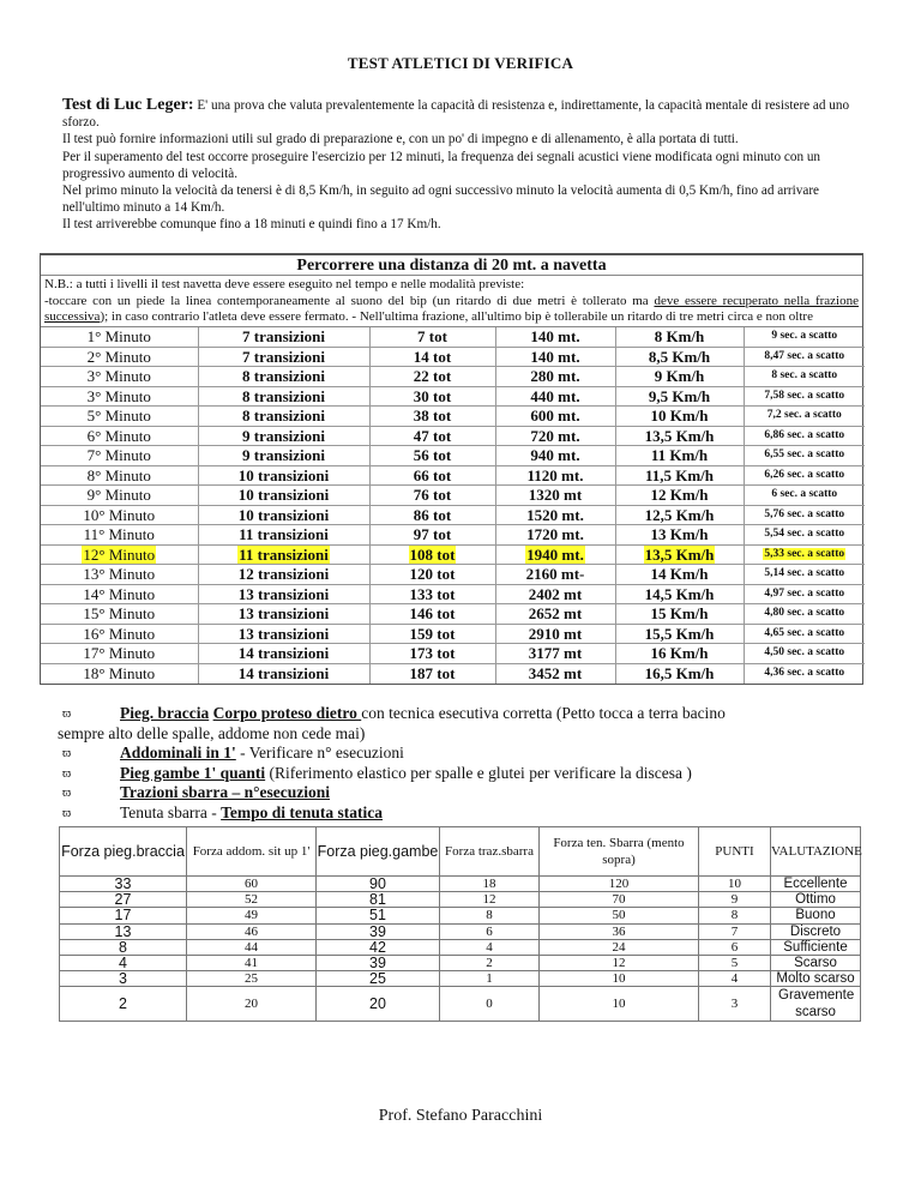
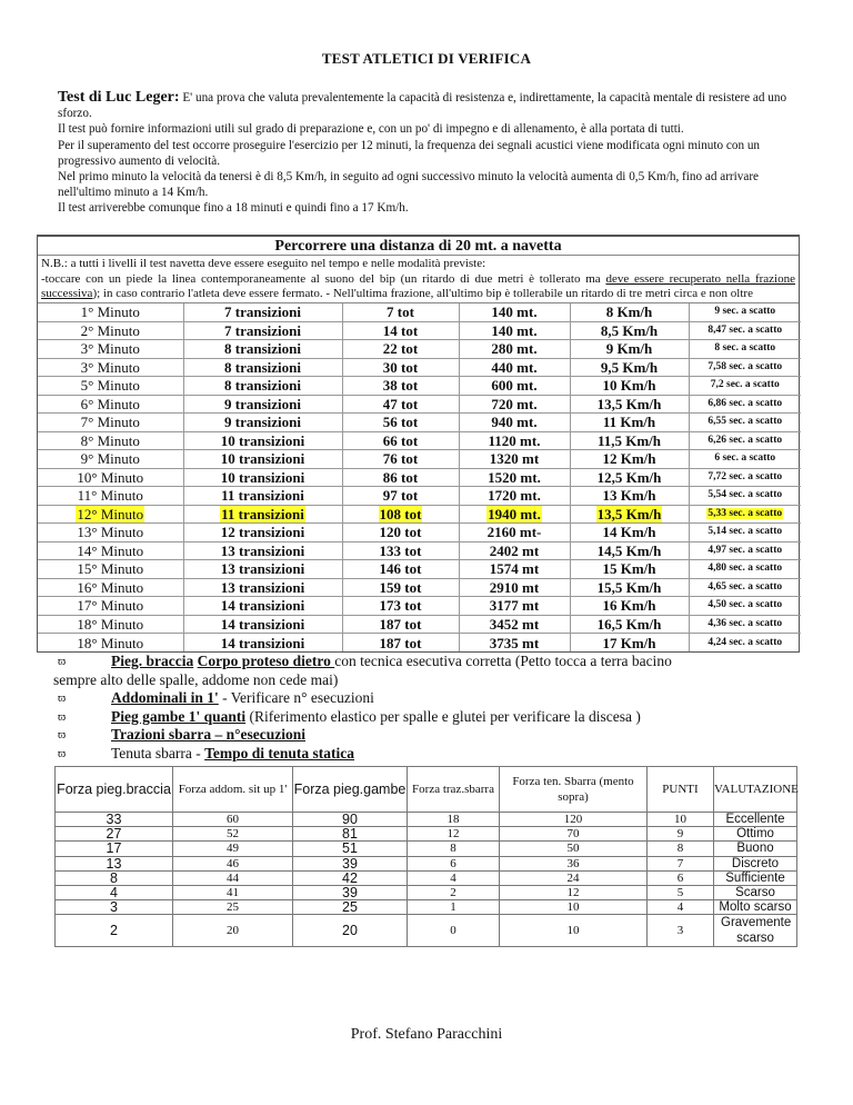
  TEST ATLETICI DI VERIFICA
  Test di Luc Leger: E' una prova che valuta prevalentemente la capacità di resistenza e, indirettamente, la capacità mentale di resistere ad uno sforzo.
  Il test può fornire informazioni utili sul grado di preparazione e, con un po' di impegno e di allenamento, è alla portata di tutti.
  Per il superamento del test occorre proseguire l'esercizio per 12 minuti, la frequenza dei segnali acustici viene modificata ogni minuto con un progressivo aumento di velocità.
  Nel primo minuto la velocità da tenersi è di 8,5 Km/h, in seguito ad ogni successivo minuto la velocità aumenta di 0,5 Km/h, fino ad arrivare nell'ultimo minuto a 14 Km/h.
  Il test arriverebbe comunque fino a 18 minuti e quindi fino a 17 Km/h.
  Percorrere una distanza di 20 mt. a navetta
  N.B.: a tutti i livelli il test navetta deve essere eseguito nel tempo e nelle modalità previste:
  -toccare con un piede la linea contemporaneamente al suono del bip (un ritardo di due metri è tollerato ma deve essere recuperato nella frazione successiva); in caso contrario l'atleta deve essere fermato. - Nell'ultima frazione, all'ultimo bip è tollerabile un ritardo di tre metri circa e non oltre
  1° Minuto	7 transizioni	7 tot	140 mt.	8 Km/h	9 sec. a scatto
  2° Minuto	7 transizioni	14 tot	140 mt.	8,5 Km/h	8,47 sec. a scatto
  3° Minuto	8 transizioni	22 tot	280 mt.	9 Km/h	8 sec. a scatto
  3° Minuto	8 transizioni	30 tot	440 mt.	9,5 Km/h	7,58 sec. a scatto
  5° Minuto	8 transizioni	38 tot	600 mt.	10 Km/h	7,2 sec. a scatto
  6° Minuto	9 transizioni	47 tot	720 mt.	13,5 Km/h	6,86 sec. a scatto
  7° Minuto	9 transizioni	56 tot	940 mt.	11 Km/h	6,55 sec. a scatto
  8° Minuto	10 transizioni	66 tot	1120 mt.	11,5 Km/h	6,26 sec. a scatto
  9° Minuto	10 transizioni	76 tot	1320 mt	12 Km/h	6 sec. a scatto
- 10° Minuto	10 transizioni	86 tot	1520 mt.	12,5 Km/h	5,76 sec. a scatto
+ 10° Minuto	10 transizioni	86 tot	1520 mt.	12,5 Km/h	7,72 sec. a scatto
  11° Minuto	11 transizioni	97 tot	1720 mt.	13 Km/h	5,54 sec. a scatto
  12° Minuto	11 transizioni	108 tot	1940 mt.	13,5 Km/h	5,33 sec. a scatto
  13° Minuto	12 transizioni	120 tot	2160 mt-	14 Km/h	5,14 sec. a scatto
  14° Minuto	13 transizioni	133 tot	2402 mt	14,5 Km/h	4,97 sec. a scatto
- 15° Minuto	13 transizioni	146 tot	2652 mt	15 Km/h	4,80 sec. a scatto
+ 15° Minuto	13 transizioni	146 tot	1574 mt	15 Km/h	4,80 sec. a scatto
  16° Minuto	13 transizioni	159 tot	2910 mt	15,5 Km/h	4,65 sec. a scatto
  17° Minuto	14 transizioni	173 tot	3177 mt	16 Km/h	4,50 sec. a scatto
  18° Minuto	14 transizioni	187 tot	3452 mt	16,5 Km/h	4,36 sec. a scatto
+ 18° Minuto	14 transizioni	187 tot	3735 mt	17 Km/h	4,24 sec. a scatto
  ϖ
  Pieg. braccia Corpo proteso dietro con tecnica esecutiva corretta (Petto tocca a terra bacino
  sempre alto delle spalle, addome non cede mai)
  ϖ
  Addominali in 1' - Verificare n° esecuzioni
  ϖ
  Pieg gambe 1' quanti (Riferimento elastico per spalle e glutei per verificare la discesa )
  ϖ
  Trazioni sbarra – n°esecuzioni
  ϖ
  Tenuta sbarra - Tempo di tenuta statica
  Forza pieg.braccia	Forza addom. sit up 1'	Forza pieg.gambe	Forza traz.sbarra	Forza ten. Sbarra (mento sopra)	PUNTI	VALUTAZIONE
  33	60	90	18	120	10	Eccellente
  27	52	81	12	70	9	Ottimo
  17	49	51	8	50	8	Buono
  13	46	39	6	36	7	Discreto
  8	44	42	4	24	6	Sufficiente
  4	41	39	2	12	5	Scarso
  3	25	25	1	10	4	Molto scarso
  2	20	20	0	10	3	Gravemente scarso
  Prof. Stefano Paracchini
